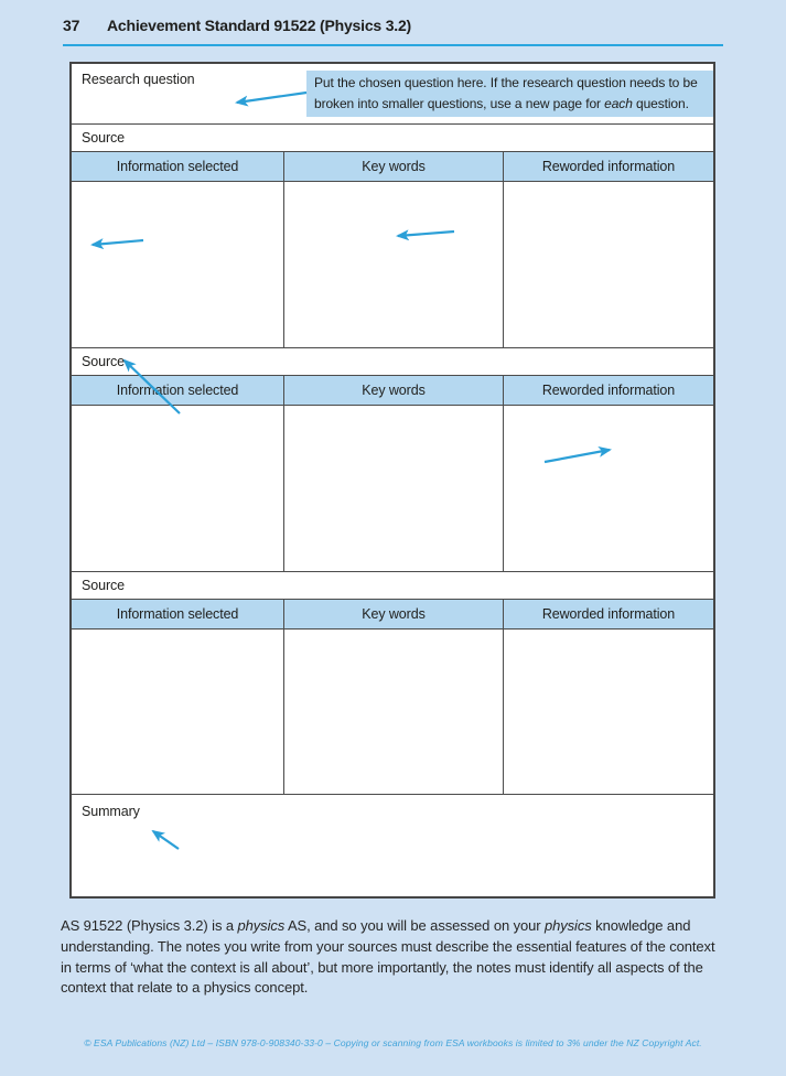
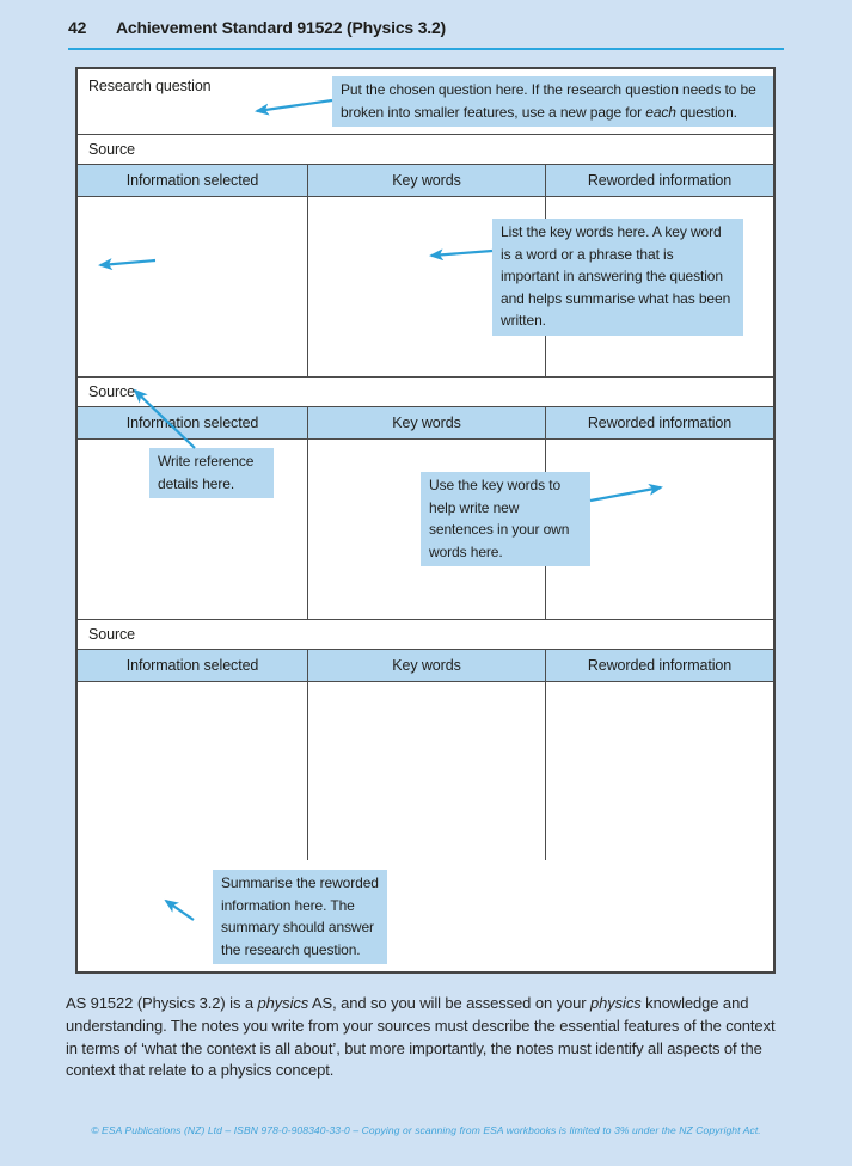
- 37 Achievement Standard 91522 (Physics 3.2)
+ 42 Achievement Standard 91522 (Physics 3.2)
  Research question
  Source
  Information selected
  Key words
  Reworded information
  Source
  Information selected
  Key words
  Reworded information
  Source
  Information selected
  Key words
  Reworded information
- Summary
- Put the chosen question here. If the research question needs to be broken into smaller questions, use a new page for each question.
+ Put the chosen question here. If the research question needs to be broken into smaller features, use a new page for each question.
+ List the key words here. A key word is a word or a phrase that is important in answering the question and helps summarise what has been written.
+ Write reference details here.
+ Use the key words to help write new sentences in your own words here.
+ Summarise the reworded information here. The summary should answer the research question.
  AS 91522 (Physics 3.2) is a physics AS, and so you will be assessed on your physics knowledge and understanding. The notes you write from your sources must describe the essential features of the context in terms of ‘what the context is all about’, but more importantly, the notes must identify all aspects of the context that relate to a physics concept.
  © ESA Publications (NZ) Ltd – ISBN 978-0-908340-33-0 – Copying or scanning from ESA workbooks is limited to 3% under the NZ Copyright Act.
